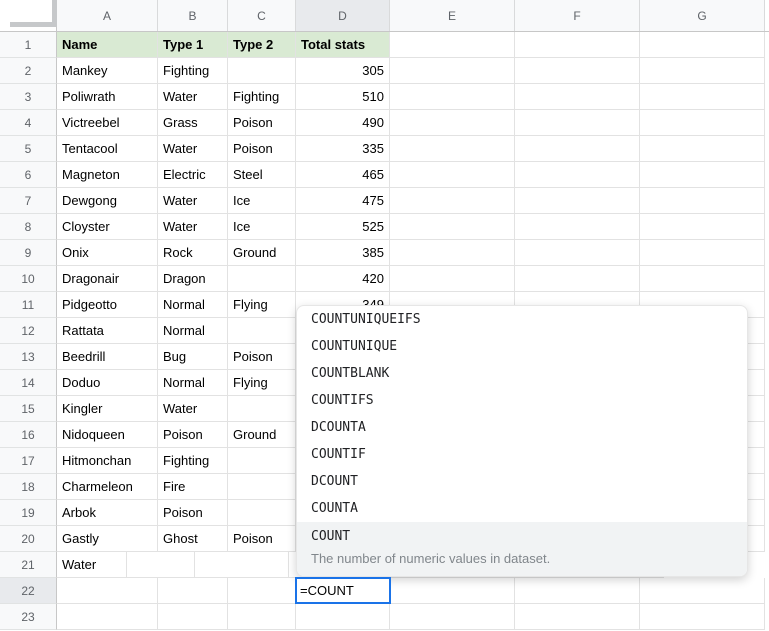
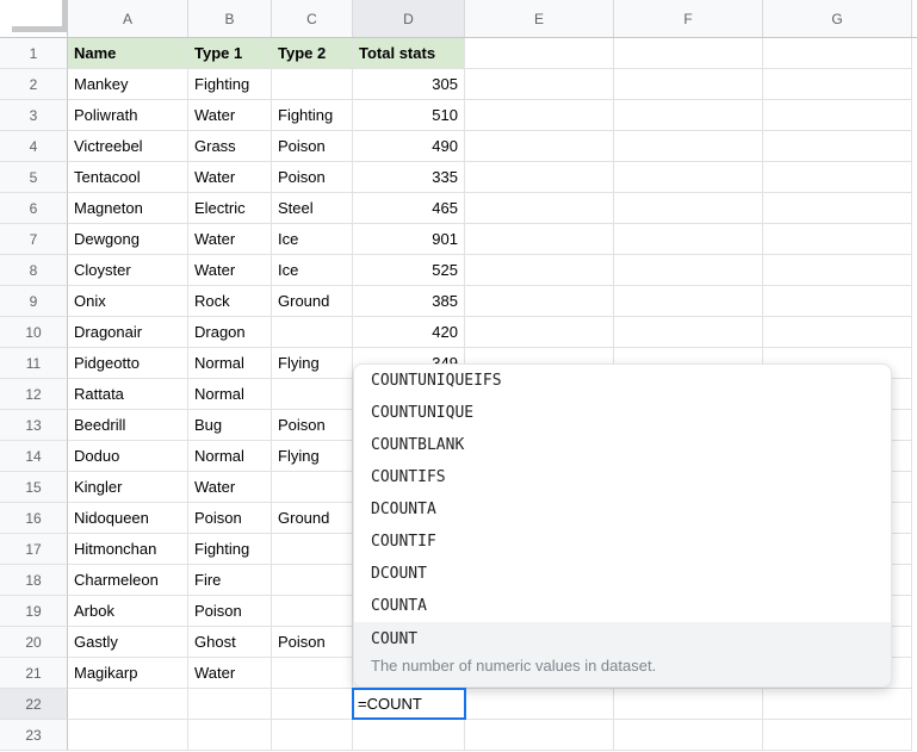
  A
  B
  C
  D
  E
  F
  G
  1
  Name
  Type 1
  Type 2
  Total stats
  2
  Mankey
  Fighting
  305
  3
  Poliwrath
  Water
  Fighting
  510
  4
  Victreebel
  Grass
  Poison
  490
  5
  Tentacool
  Water
  Poison
  335
  6
  Magneton
  Electric
  Steel
  465
  7
  Dewgong
  Water
  Ice
- 475
+ 901
  8
  Cloyster
  Water
  Ice
  525
  9
  Onix
  Rock
  Ground
  385
  10
  Dragonair
  Dragon
  420
  11
  Pidgeotto
  Normal
  Flying
  12
  Rattata
  Normal
  13
  Beedrill
  Bug
  Poison
  14
  Doduo
  Normal
  Flying
  15
  Kingler
  Water
  16
  Nidoqueen
  Poison
  Ground
  17
  Hitmonchan
  Fighting
  18
  Charmeleon
  Fire
  19
  Arbok
  Poison
  20
  Gastly
  Ghost
  Poison
  21
+ Magikarp
  Water
  22
  23
  COUNTUNIQUEIFS
  COUNTUNIQUE
  COUNTBLANK
  COUNTIFS
  DCOUNTA
  COUNTIF
  DCOUNT
  COUNTA
  COUNT
  The number of numeric values in dataset.
  =COUNT
